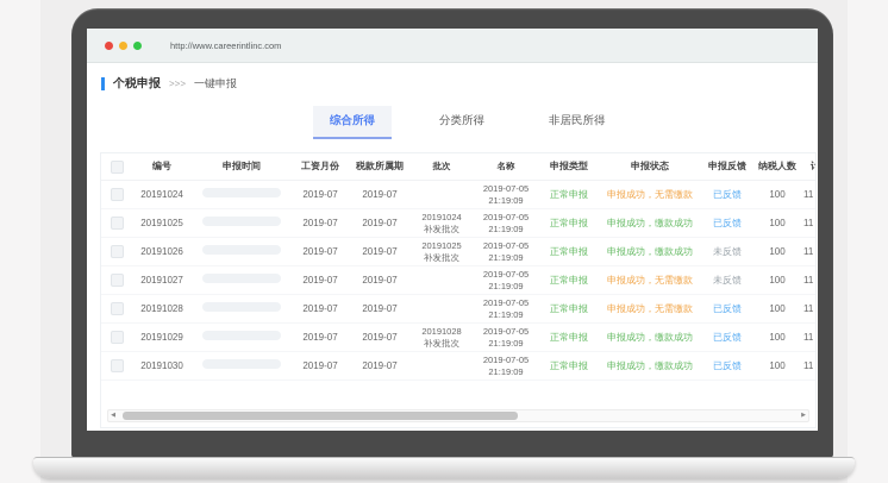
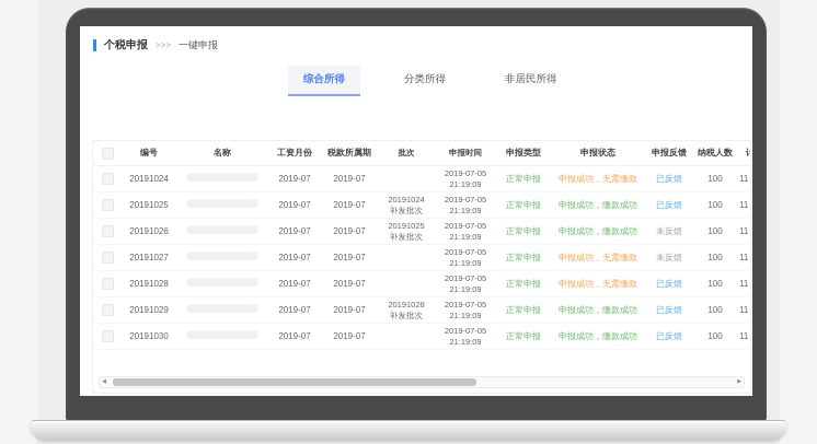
- http://www.careerintlinc.com
  个税申报
  >>>
  一键申报
  综合所得
  分类所得
  非居民所得
  编号
- 申报时间
+ 名称
  工资月份
  税款所属期
  批次
- 名称
+ 申报时间
  申报类型
  申报状态
  申报反馈
  纳税人数
  20191024
  2019-07
  2019-07
  2019-07-05
  21:19:09
  正常申报
  申报成功，无需缴款
  已反馈
  100
  11
  20191025
  2019-07
  2019-07
  20191024
  补发批次
  2019-07-05
  21:19:09
  正常申报
  申报成功，缴款成功
  已反馈
  100
  11
  20191026
  2019-07
  2019-07
  20191025
  补发批次
  2019-07-05
  21:19:09
  正常申报
  申报成功，缴款成功
  未反馈
  100
  11
  20191027
  2019-07
  2019-07
  2019-07-05
  21:19:09
  正常申报
  申报成功，无需缴款
  未反馈
  100
  11
  20191028
  2019-07
  2019-07
  2019-07-05
  21:19:09
  正常申报
  申报成功，无需缴款
  已反馈
  100
  11
  20191029
  2019-07
  2019-07
  20191028
  补发批次
  2019-07-05
  21:19:09
  正常申报
  申报成功，缴款成功
  已反馈
  100
  11
  20191030
  2019-07
  2019-07
  2019-07-05
  21:19:09
  正常申报
  申报成功，缴款成功
  已反馈
  100
  11
